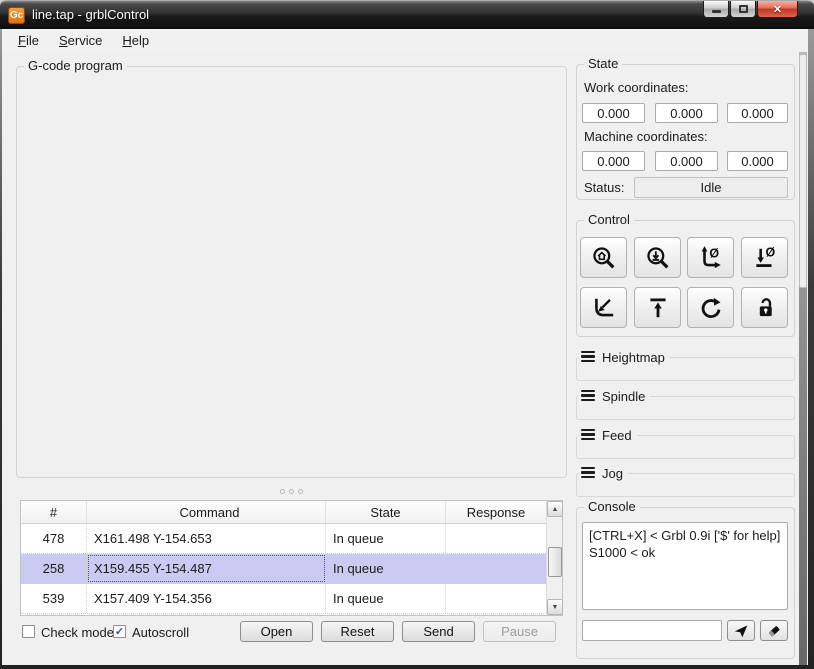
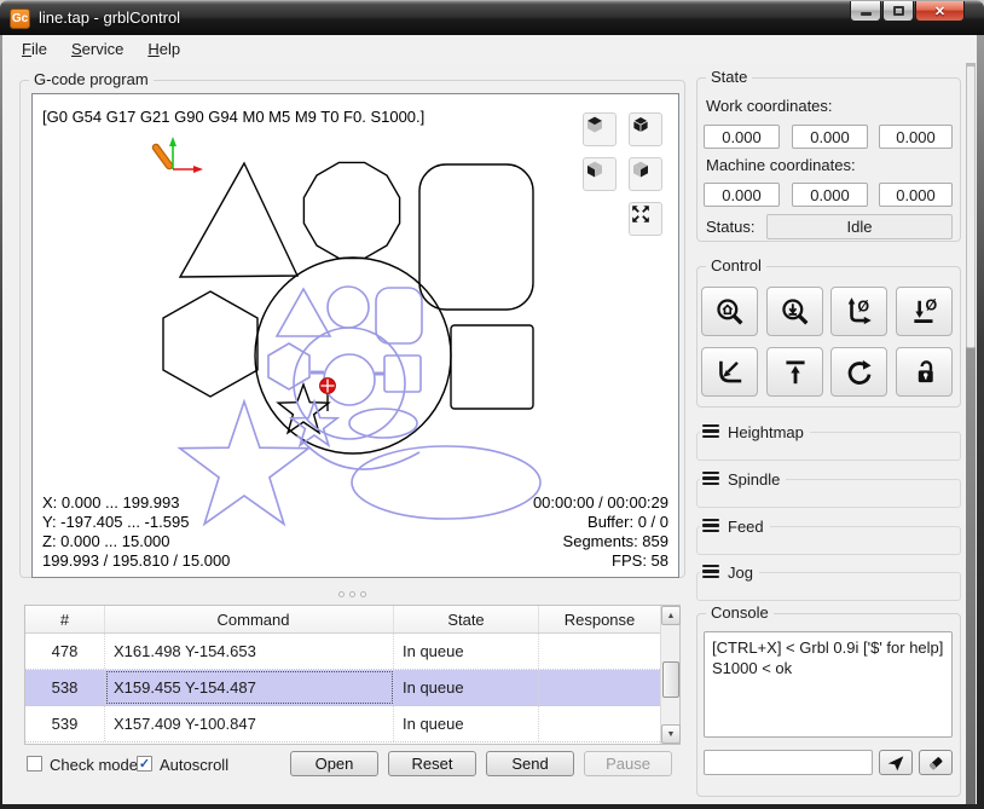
  Gc
  line.tap - grblControl
  ✕
  File
  Service
  Help
  G-code program
+ [G0 G54 G17 G21 G90 G94 M0 M5 M9 T0 F0. S1000.]
+ X: 0.000 ... 199.993
+ Y: -197.405 ... -1.595
+ Z: 0.000 ... 15.000
+ 199.993 / 195.810 / 15.000
+ 00:00:00 / 00:00:29
+ Buffer: 0 / 0
+ Segments: 859
+ FPS: 58
  #
  Command
  State
  Response
  478
  X161.498 Y-154.653
  In queue
- 258
+ 538
  X159.455 Y-154.487
  In queue
  539
- X157.409 Y-154.356
+ X157.409 Y-100.847
  In queue
  Check mode
  ✓
  Autoscroll
  Open
  Reset
  Send
  Pause
  State
  Work coordinates:
  0.000
  0.000
  0.000
  Machine coordinates:
  0.000
  0.000
  0.000
  Status:
  Idle
  Control
  Ø
  Ø
  Heightmap
  Spindle
  Feed
  Jog
  Console
  [CTRL+X] < Grbl 0.9i ['$' for help]
  S1000 < ok
